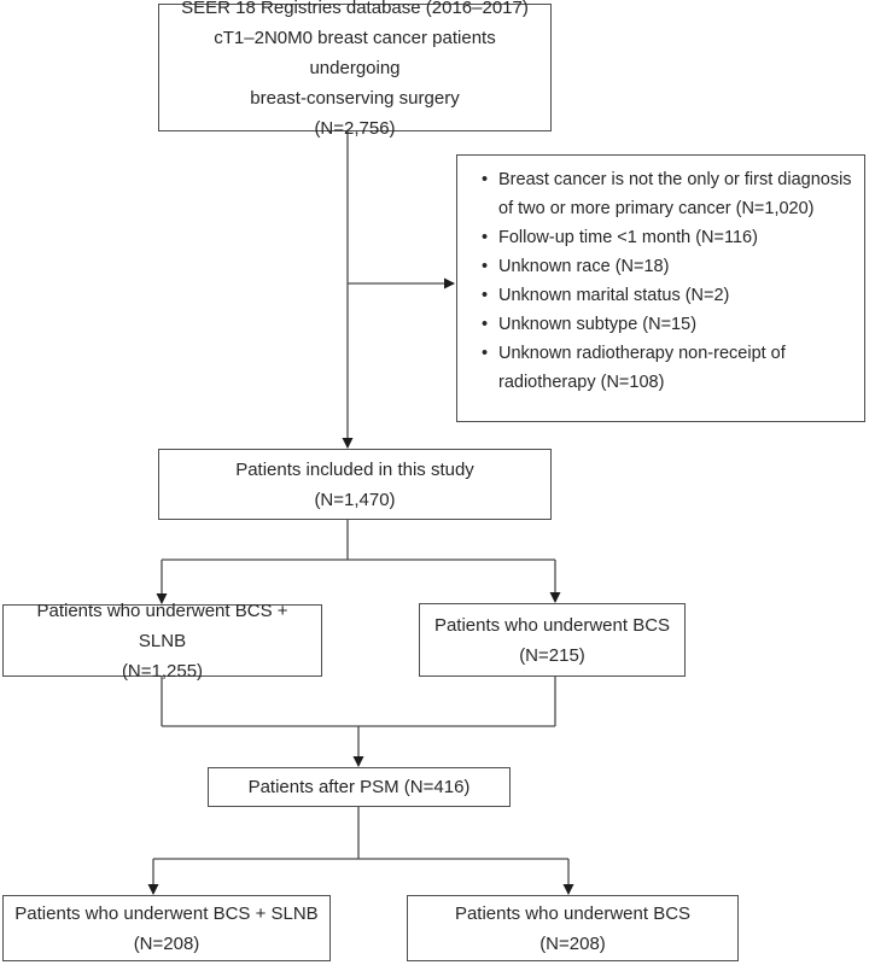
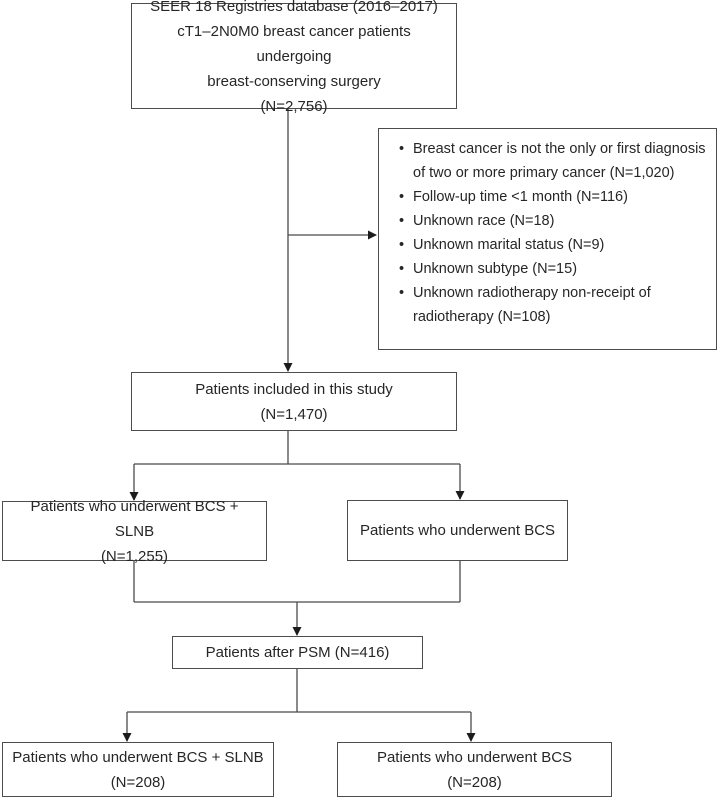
  SEER 18 Registries database (2016–2017)
  cT1–2N0M0 breast cancer patients undergoing
  breast-conserving surgery
  (N=2,756)
  •
  Breast cancer is not the only or first diagnosis of two or more primary cancer (N=1,020)
  •
  Follow-up time <1 month (N=116)
  •
  Unknown race (N=18)
  •
- Unknown marital status (N=2)
+ Unknown marital status (N=9)
  •
  Unknown subtype (N=15)
  •
  Unknown radiotherapy non-receipt of radiotherapy (N=108)
  Patients included in this study
  (N=1,470)
  Patients who underwent BCS + SLNB
  (N=1,255)
  Patients who underwent BCS
- (N=215)
  Patients after PSM (N=416)
  Patients who underwent BCS + SLNB
  (N=208)
  Patients who underwent BCS
  (N=208)
